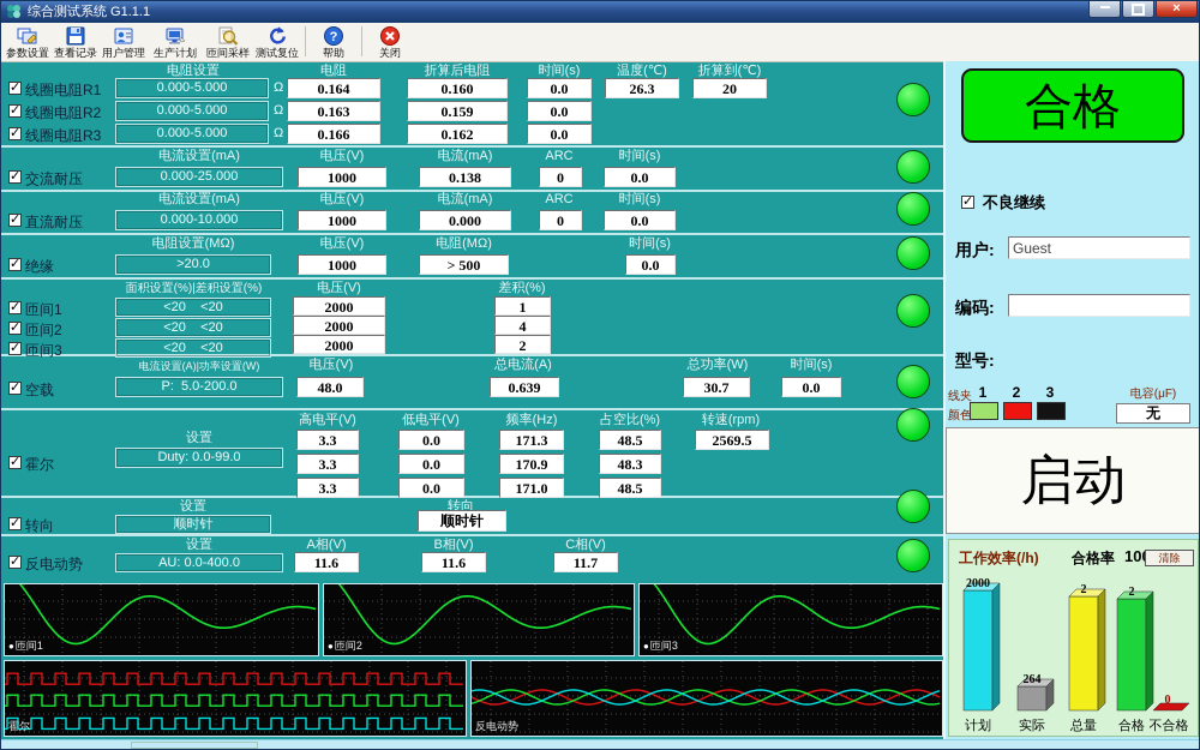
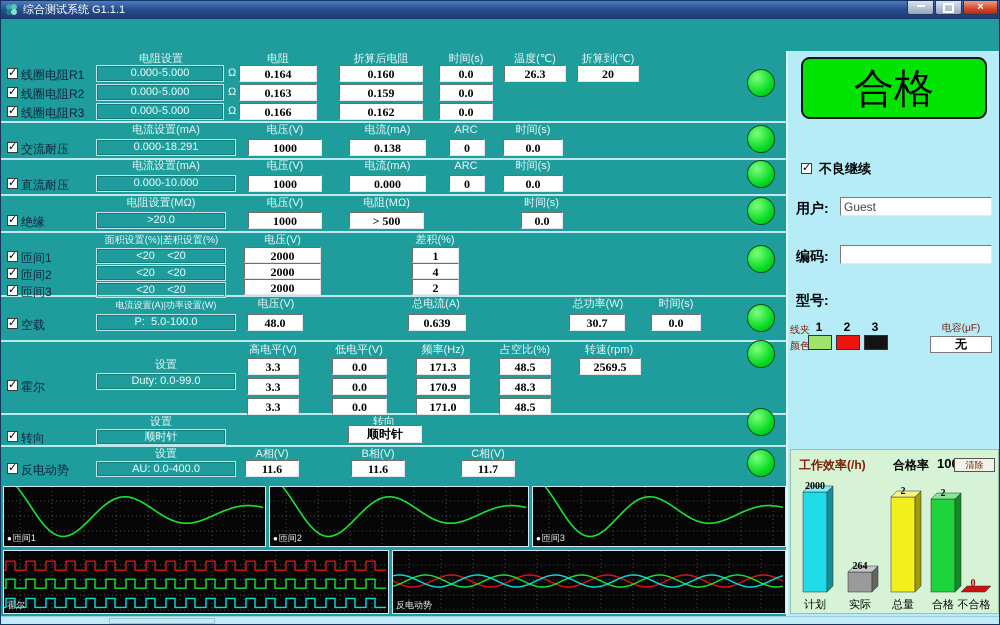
  综合测试系统 G1.1.1
- 参数设置
- 查看记录
- 用户管理
- 生产计划
- 匝间采样
- 测试复位
- ?
- 帮助
- 关闭
  电阻设置
  电阻
  折算后电阻
  时间(s)
  温度(℃)
  折算到(℃)
  线圈电阻R1
  0.000-5.000
  Ω
  0.164
  0.160
  0.0
  26.3
  20
  线圈电阻R2
  0.000-5.000
  Ω
  0.163
  0.159
  0.0
  线圈电阻R3
  0.000-5.000
  Ω
  0.166
  0.162
  0.0
  电流设置(mA)
  电压(V)
  电流(mA)
  ARC
  时间(s)
  交流耐压
- 0.000-25.000
+ 0.000-18.291
  1000
  0.138
  0
  0.0
  电流设置(mA)
  电压(V)
  电流(mA)
  ARC
  时间(s)
  直流耐压
  0.000-10.000
  1000
  0.000
  0
  0.0
  电阻设置(MΩ)
  电压(V)
  电阻(MΩ)
  时间(s)
  绝缘
  >20.0
  1000
  > 500
  0.0
  面积设置(%)|差积设置(%)
  电压(V)
  差积(%)
  匝间1
  <20 <20
  2000
  1
  匝间2
  <20 <20
  2000
  4
  匝间3
  <20 <20
  2000
  2
  电流设置(A)|功率设置(W)
  电压(V)
  总电流(A)
  总功率(W)
  时间(s)
  空载
- P: 5.0-200.0
+ P: 5.0-100.0
  48.0
  0.639
  30.7
  0.0
  高电平(V)
  低电平(V)
  频率(Hz)
  占空比(%)
  转速(rpm)
  设置
  Duty: 0.0-99.0
  霍尔
  3.3
  0.0
  171.3
  48.5
  2569.5
  3.3
  0.0
  170.9
  48.3
  3.3
  0.0
  171.0
  48.5
  设置
  转向
  转向
  顺时针
  顺时针
  设置
  A相(V)
  B相(V)
  C相(V)
  反电动势
  AU: 0.0-400.0
  11.6
  11.6
  11.7
  合格
  不良继续
  用户:
  Guest
  编码:
  型号:
  线夹
  1
  2
  3
  颜色
  电容(μF)
  无
- 启动
  工作效率(/h)
  合格率
  清除
  2000
  264
  2
  2
  0
  计划
  实际
  总量
  合格
  不合格
  匝间1
  匝间2
  匝间3
  霍尔
  反电动势
